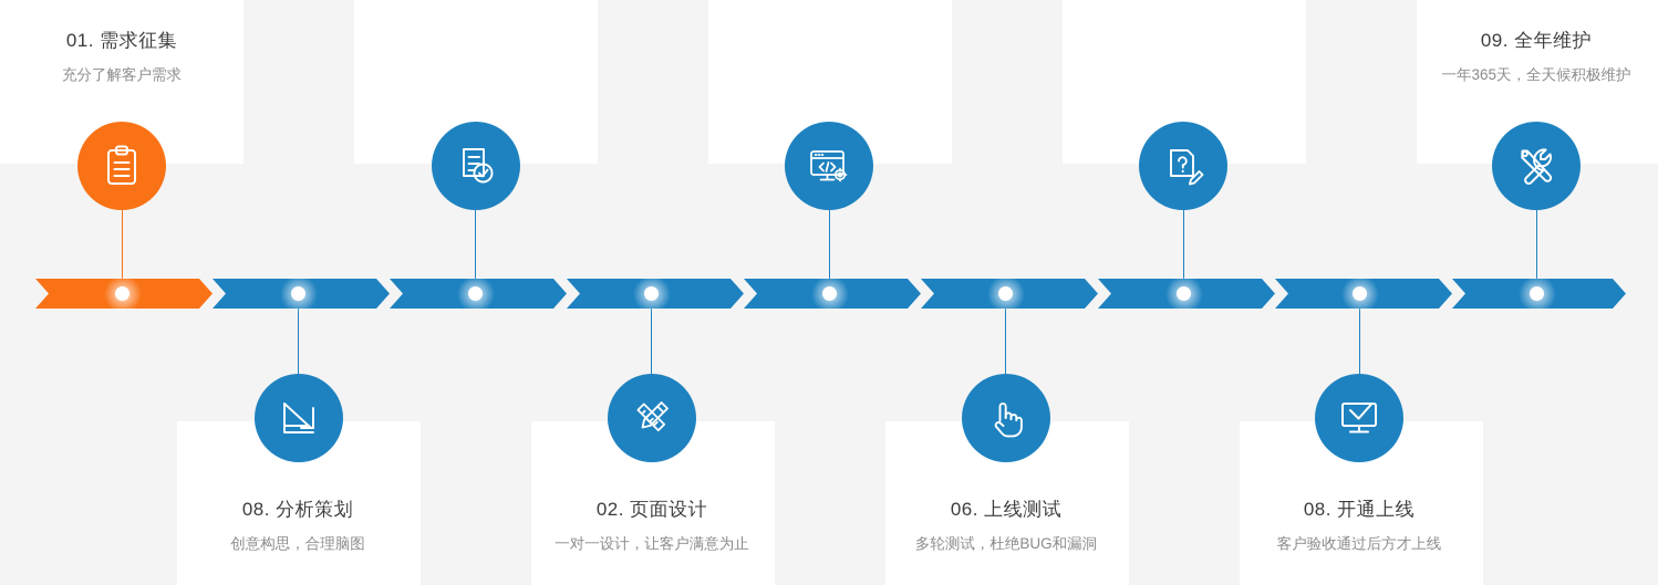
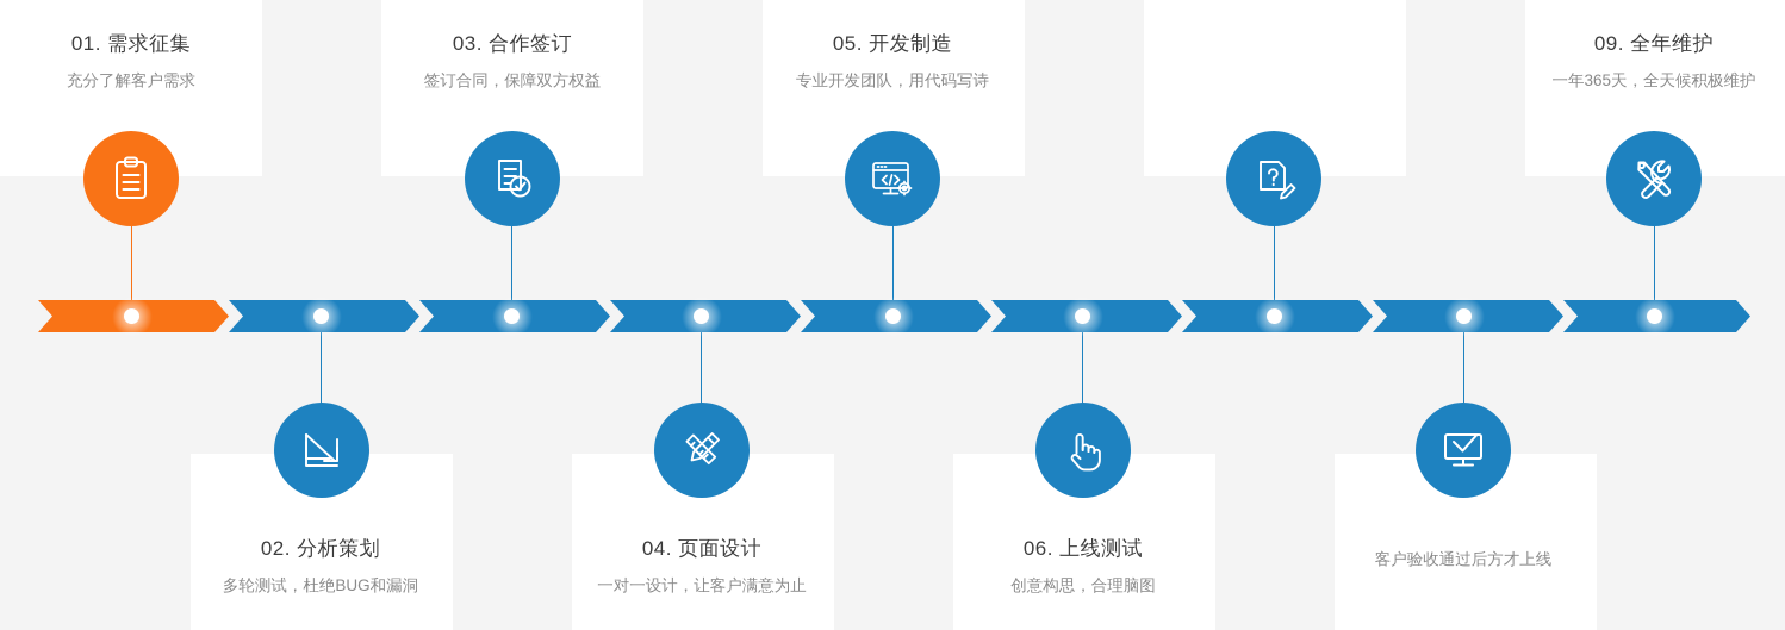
  01. 需求征集
  充分了解客户需求
- 08. 分析策划
+ 02. 分析策划
- 创意构思，合理脑图
+ 多轮测试，杜绝BUG和漏洞
+ 03. 合作签订
+ 签订合同，保障双方权益
- 02. 页面设计
+ 04. 页面设计
  一对一设计，让客户满意为止
+ 05. 开发制造
+ 专业开发团队，用代码写诗
  06. 上线测试
- 多轮测试，杜绝BUG和漏洞
+ 创意构思，合理脑图
- 08. 开通上线
  客户验收通过后方才上线
  09. 全年维护
  一年365天，全天候积极维护
